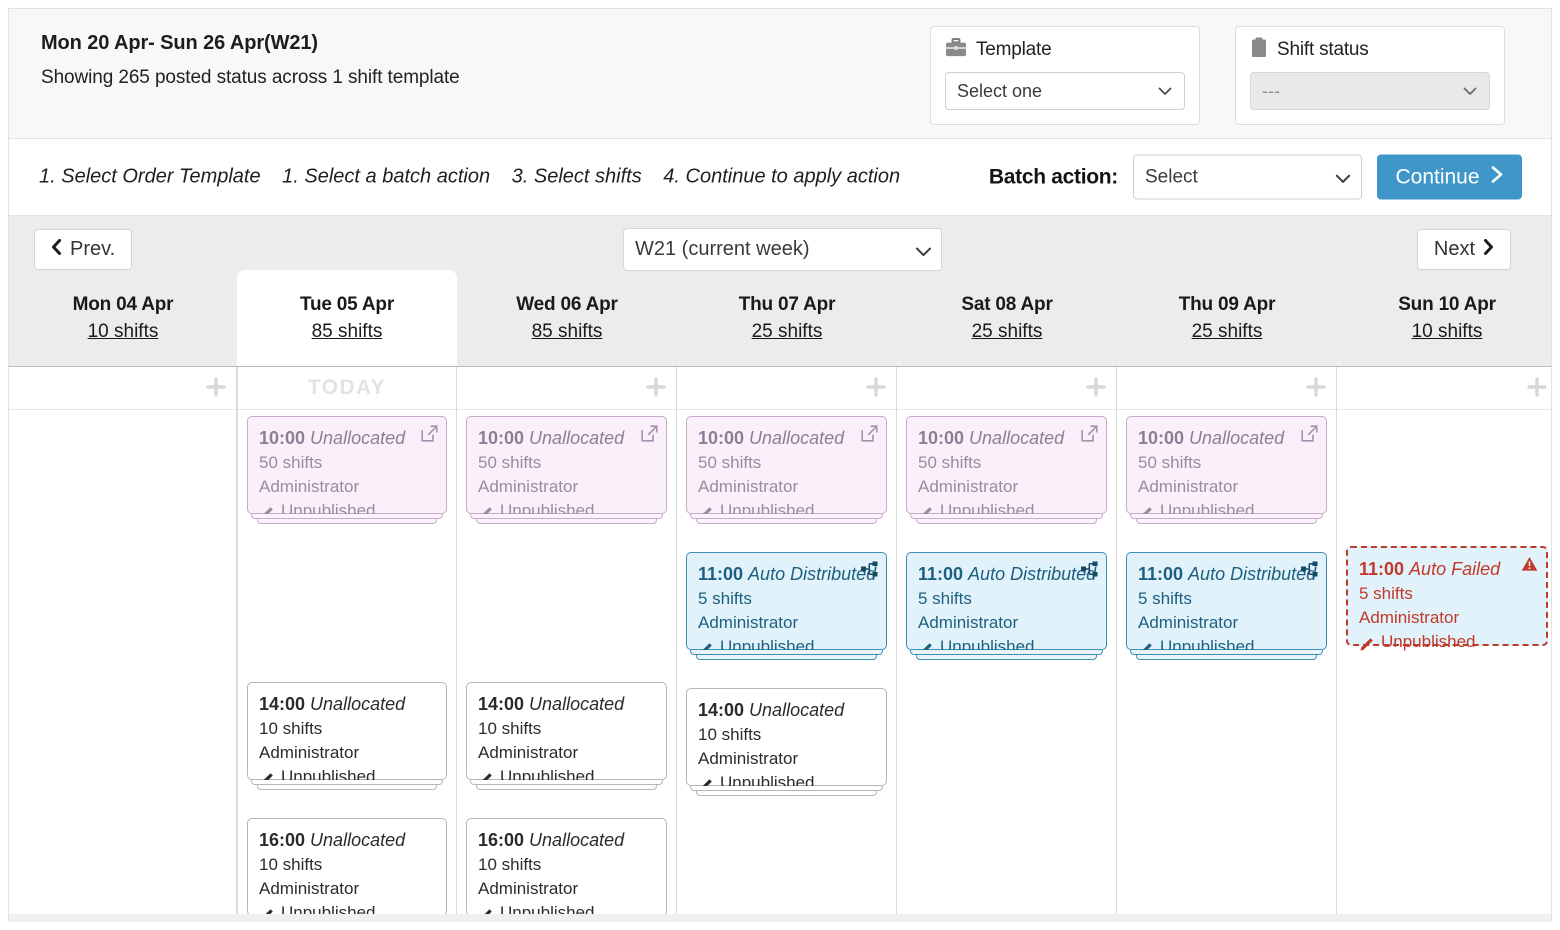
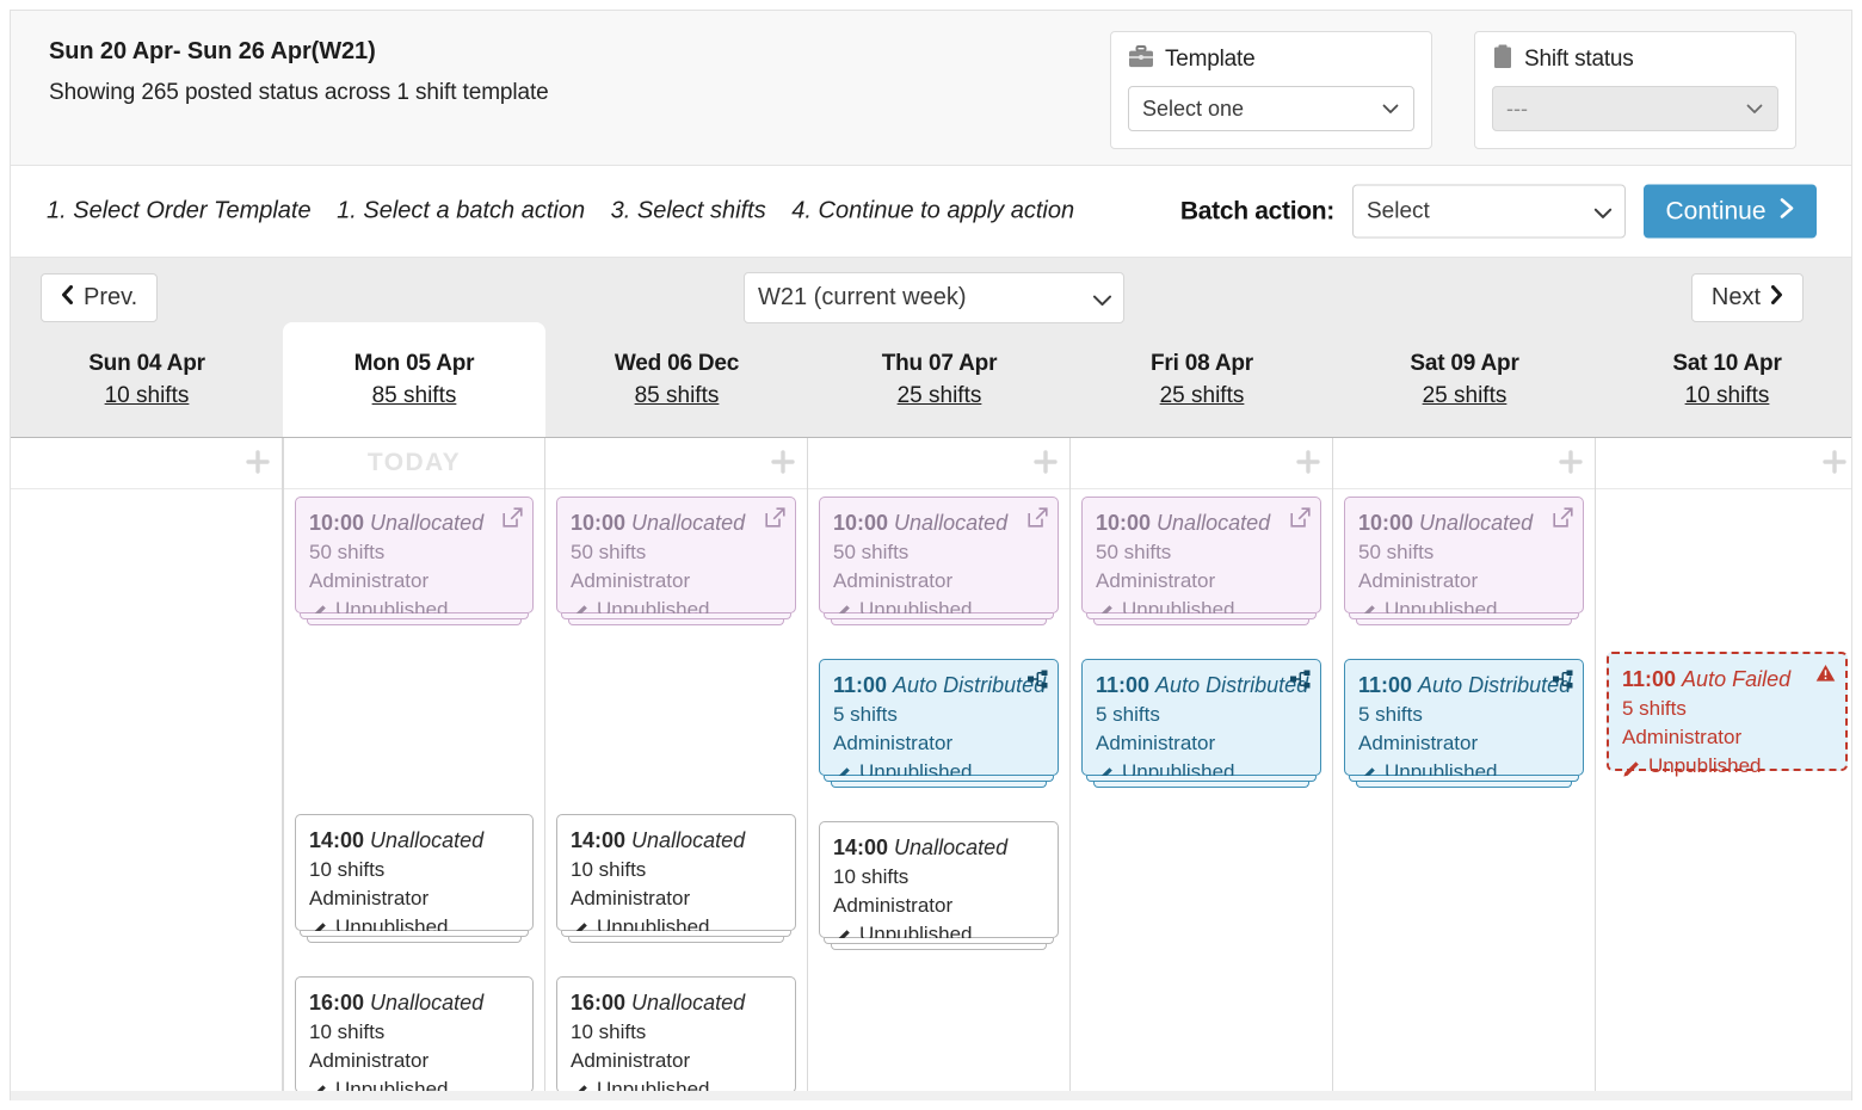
- Mon 20 Apr- Sun 26 Apr(W21)
+ Sun 20 Apr- Sun 26 Apr(W21)
  Showing 265 posted status across 1 shift template
  Template
  Select one
  Shift status
  ---
  1. Select Order Template 1. Select a batch action 3. Select shifts 4. Continue to apply action
  Batch action:
  Select
  Continue
  Prev.
  W21 (current week)
  Next
- Mon 04 Apr
+ Sun 04 Apr
  10 shifts
- Tue 05 Apr
+ Mon 05 Apr
  85 shifts
- Wed 06 Apr
+ Wed 06 Dec
  85 shifts
  Thu 07 Apr
  25 shifts
- Sat 08 Apr
+ Fri 08 Apr
  25 shifts
- Thu 09 Apr
+ Sat 09 Apr
  25 shifts
- Sun 10 Apr
+ Sat 10 Apr
  10 shifts
  TODAY
  10:00 Unallocated
  50 shifts
  Administrator
  Unpublished
  14:00 Unallocated
  10 shifts
  Administrator
  Unpublished
  16:00 Unallocated
  10 shifts
  Administrator
  Unpublished
  10:00 Unallocated
  50 shifts
  Administrator
  Unpublished
  14:00 Unallocated
  10 shifts
  Administrator
  Unpublished
  16:00 Unallocated
  10 shifts
  Administrator
  Unpublished
  10:00 Unallocated
  50 shifts
  Administrator
  Unpublished
  11:00 Auto Distribute
  5 shifts
  Administrator
  Unpublished
  14:00 Unallocated
  10 shifts
  Administrator
  Unpublished
  10:00 Unallocated
  50 shifts
  Administrator
  Unpublished
  11:00 Auto Distribute
  5 shifts
  Administrator
  Unpublished
  10:00 Unallocated
  50 shifts
  Administrator
  Unpublished
  11:00 Auto Distribute
  5 shifts
  Administrator
  Unpublished
  11:00 Auto Failed
  5 shifts
  Administrator
  Unpublished
